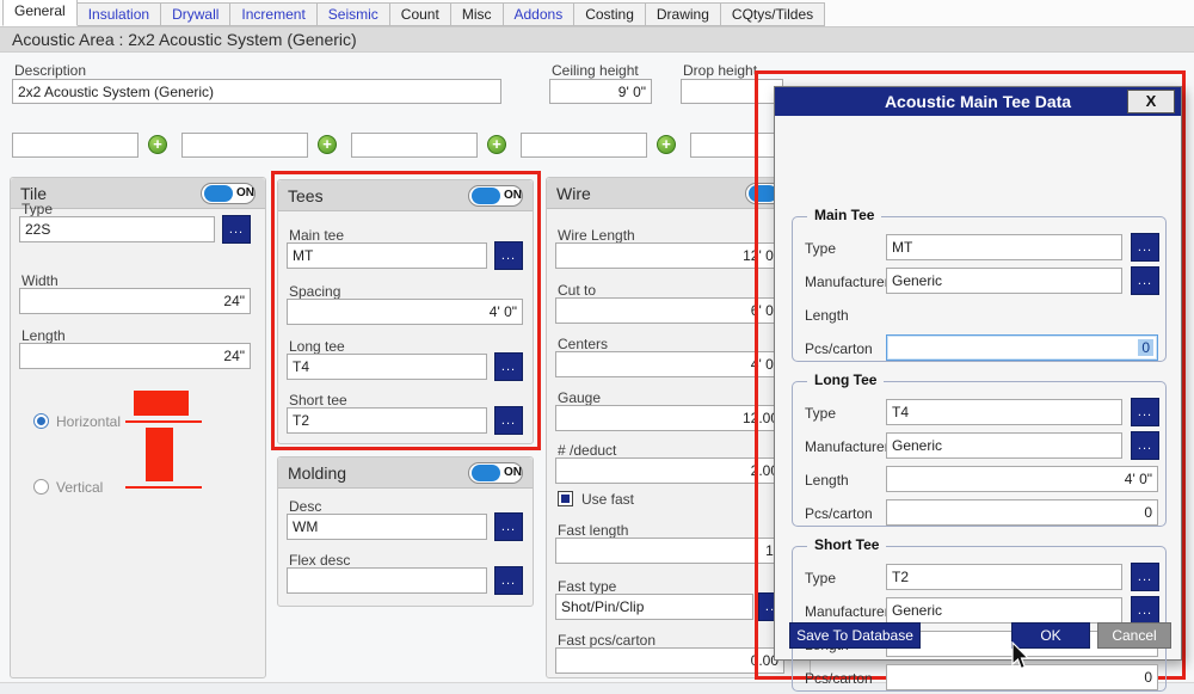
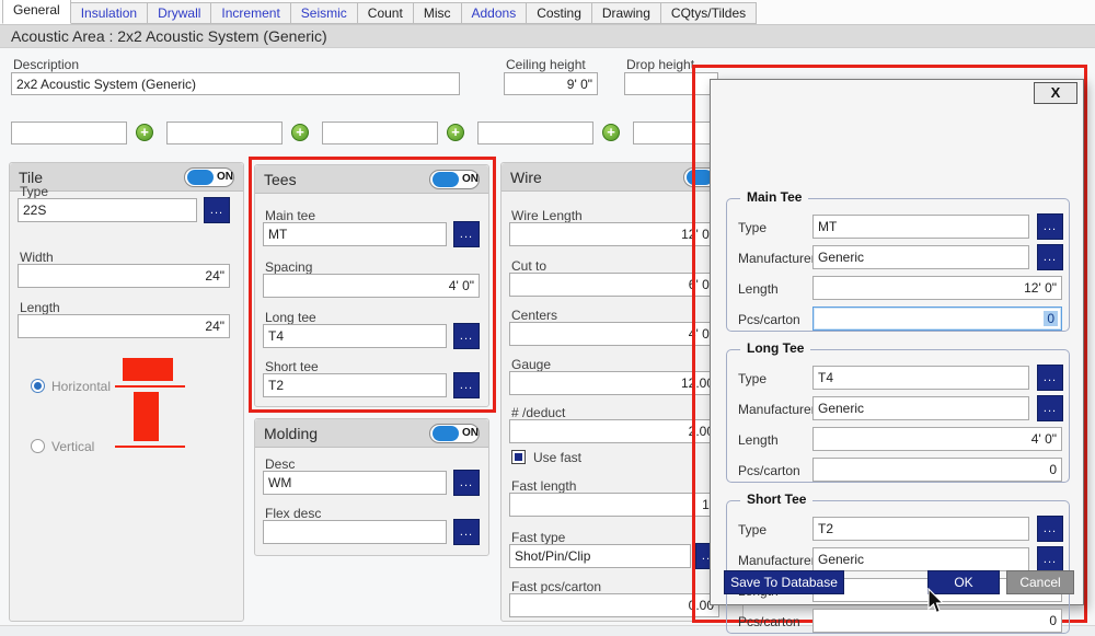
  General
  Insulation
  Drywall
  Increment
  Seismic
  Count
  Misc
  Addons
  Costing
  Drawing
  CQtys/Tildes
  Acoustic Area : 2x2 Acoustic System (Generic)
  Description
  2x2 Acoustic System (Generic)
  Ceiling height
  9' 0"
  Drop height
  +
  +
  +
  +
  Tile
  ON
  Type
  22S
  ...
  Width
  24"
  Length
  24"
  Horizontal
  Vertical
  Tees
  ON
  Main tee
  MT
  ...
  Spacing
  4' 0"
  Long tee
  T4
  ...
  Short tee
  T2
  ...
  Molding
  ON
  Desc
  WM
  ...
  Flex desc
  ...
  Wire
  Wire Length
  12' 0
  Cut to
  6' 0
  Centers
  4' 0
  Gauge
  12.0
  # /deduct
  2.0
  Use fast
  Fast length
  Fast type
  Shot/Pin/Clip
  Fast pcs/carton
  0.00
- Acoustic Main Tee Data
  X
  Main Tee
  Type
  MT
  ...
  Manufacture
  Generic
  ...
  Length
+ 12' 0"
  Pcs/carton
  0
  Long Tee
  Type
  T4
  ...
  Manufacture
  Generic
  ...
  Length
  4' 0"
  Pcs/carton
  0
  Short Tee
  Type
  T2
  ...
  Manufacture
  Generic
  ...
  Pcs/carton
  0
  Save To Database
  OK
  Cancel
